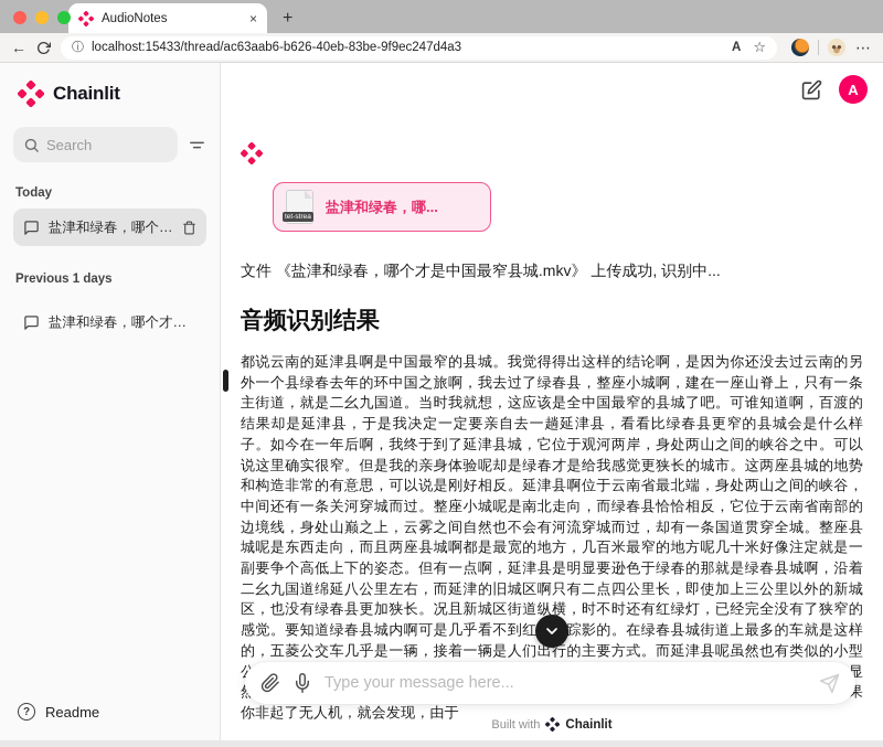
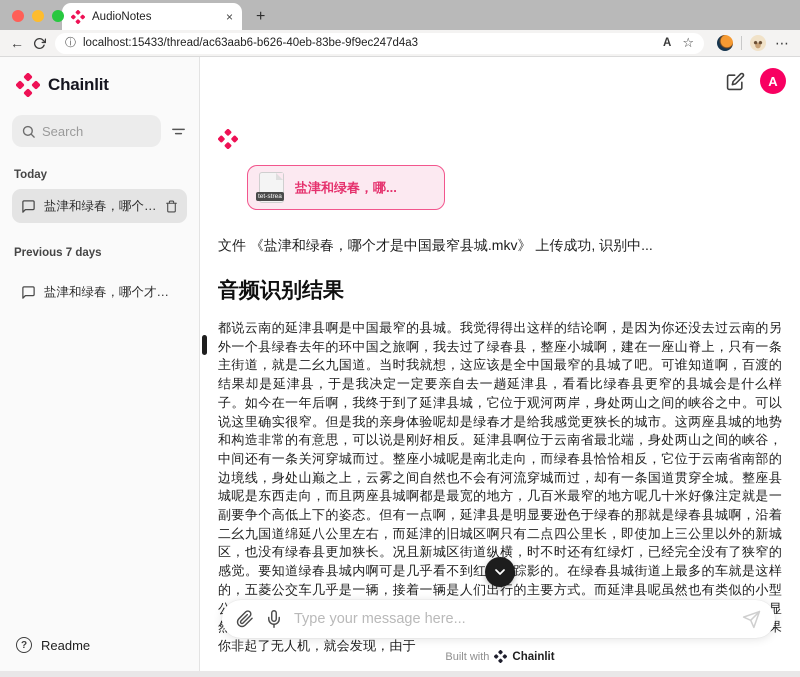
  AudioNotes
  ×
  +
  ←
  ⓘ
  localhost:15433/thread/ac63aab6-b626-40eb-83be-9f9ec247d4a3
  A
  ☆
  ⋯
  Chainlit
  Search
  Today
- Previous 1 days
+ Previous 7 days
  盐津和绿春，哪个才是中
  ?
  Readme
  A
  盐津和绿春，哪...
  文件 《盐津和绿春，哪个才是中国最窄县城.mkv》 上传成功, 识别中...
  音频识别结果
  都说云南的延津县啊是中国最窄的县城。我觉得得出这样的结论啊，是因为你还没去过云南的另外一个县绿春去年的环中国之旅啊，我去过了绿春县，整座小城啊，建在一座山脊上，只有一条主街道，就是二幺九国道。当时我就想，这应该是全中国最窄的县城了吧。可谁知道啊，百渡的结果却是延津县，于是我决定一定要亲自去一趟延津县，看看比绿春县更窄的县城会是什么样子。如今在一年后啊，我终于到了延津县城，它位于观河两岸，身处两山之间的峡谷之中。可以说这里确实很窄。但是我的亲身体验呢却是绿春才是给我感觉更狭长的城市。这两座县城的地势和构造非常的有意思，可以说是刚好相反。延津县啊位于云南省最北端，身处两山之间的峡谷，中间还有一条关河穿城而过。整座小城呢是南北走向，而绿春县恰恰相反，它位于云南省南部的边境线，身处山巅之上，云雾之间自然也不会有河流穿城而过，却有一条国道贯穿全城。整座县城呢是东西走向，而且两座县城啊都是最宽的地方，几百米最窄的地方呢几十米好像注定就是一副要争个高低上下的姿态。但有一点啊，延津县是明显要逊色于绿春的那就是绿春县城啊，沿着二幺九国道绵延八公里左右，而延津的旧城区啊只有二点四公里长，即使加上三公里以外的新城区，也没有绿春县更加狭长。况且新城区街道纵横，时不时还有红绿灯，已经完全没有了狭窄的感觉。要知道绿春县城内啊可是几乎看不到红踪影的。在绿春县城街道上最多的车就是这样的，五菱公交车几乎是一辆，接着一辆是人们出行的主要方式。而延津县呢虽然也有类似的小型显果你非起了无人机，就会发现，由于
  Type your message here...
  Built with
  Chainlit
